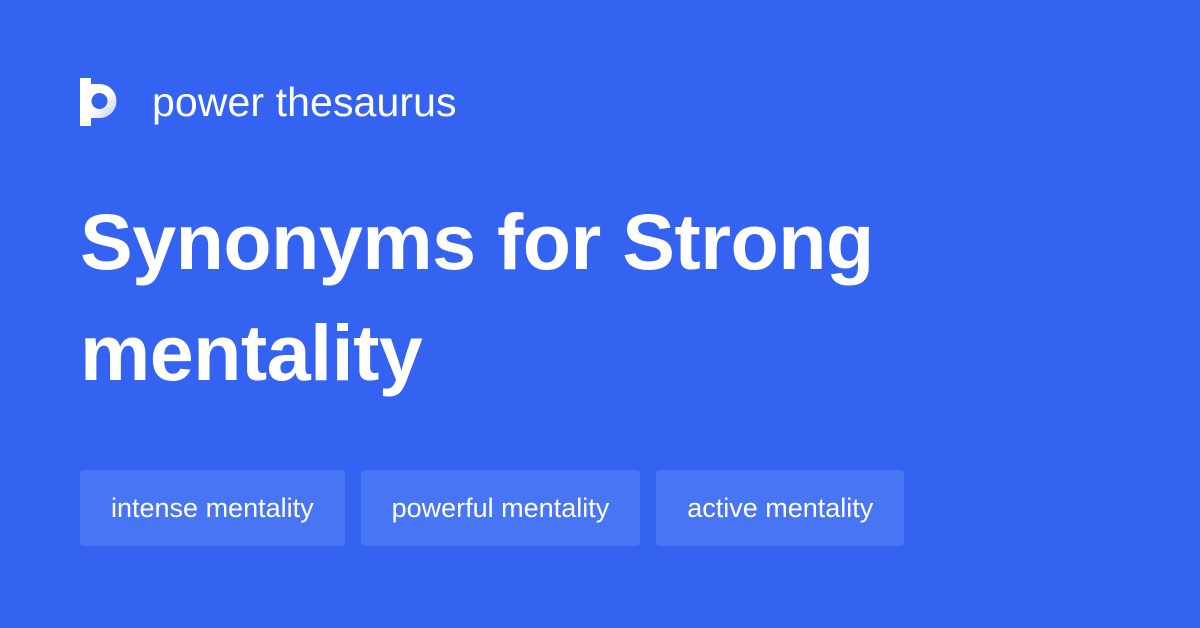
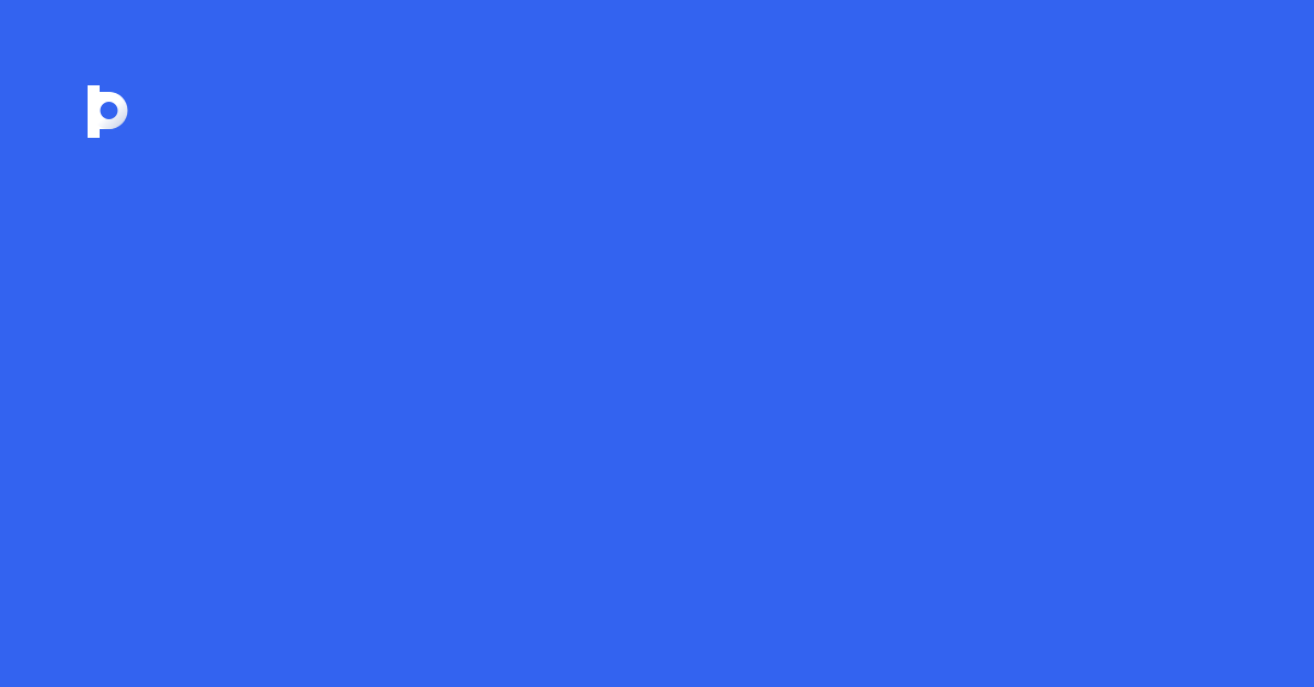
- power thesaurus
- Synonyms for Strong mentality
- intense mentality
- powerful mentality
- active mentality
